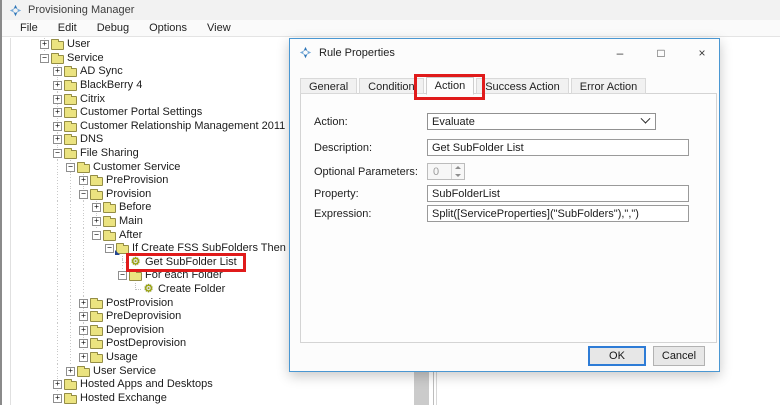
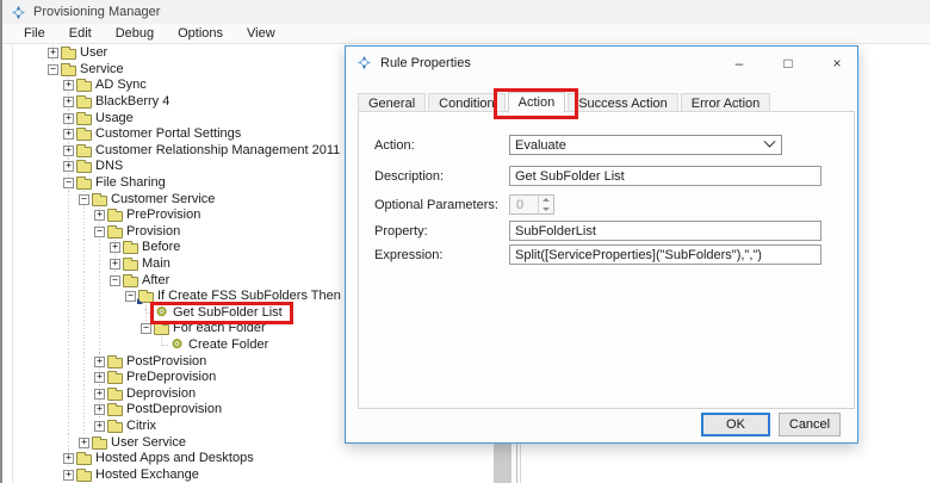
  Provisioning Manager
  File
  Edit
  Debug
  Options
  View
  +
  User
  −
  Service
  +
  AD Sync
  +
  BlackBerry 4
  +
- Citrix
+ Usage
  +
  Customer Portal Settings
  +
  Customer Relationship Management 2011
  +
  DNS
  −
  File Sharing
  −
  Customer Service
  +
  PreProvision
  −
  Provision
  +
  Before
  +
  Main
  −
  After
  −
  If Create FSS SubFolders Then
  ⚙
  Get SubFolder List
  −
  For each Folder
  ⚙
  Create Folder
  +
  PostProvision
  +
  PreDeprovision
  +
  Deprovision
  +
  PostDeprovision
  +
- Usage
+ Citrix
  +
  User Service
  +
  Hosted Apps and Desktops
  +
  Hosted Exchange
  Rule Properties
  –
  □
  ×
  General
  Condition
  Action
  Success Action
  Error Action
  Action:
  Evaluate
  Description:
  Get SubFolder List
  Optional Parameters:
  0
  Property:
  SubFolderList
  Expression:
  Split([ServiceProperties]("SubFolders"),",")
  OK
  Cancel
